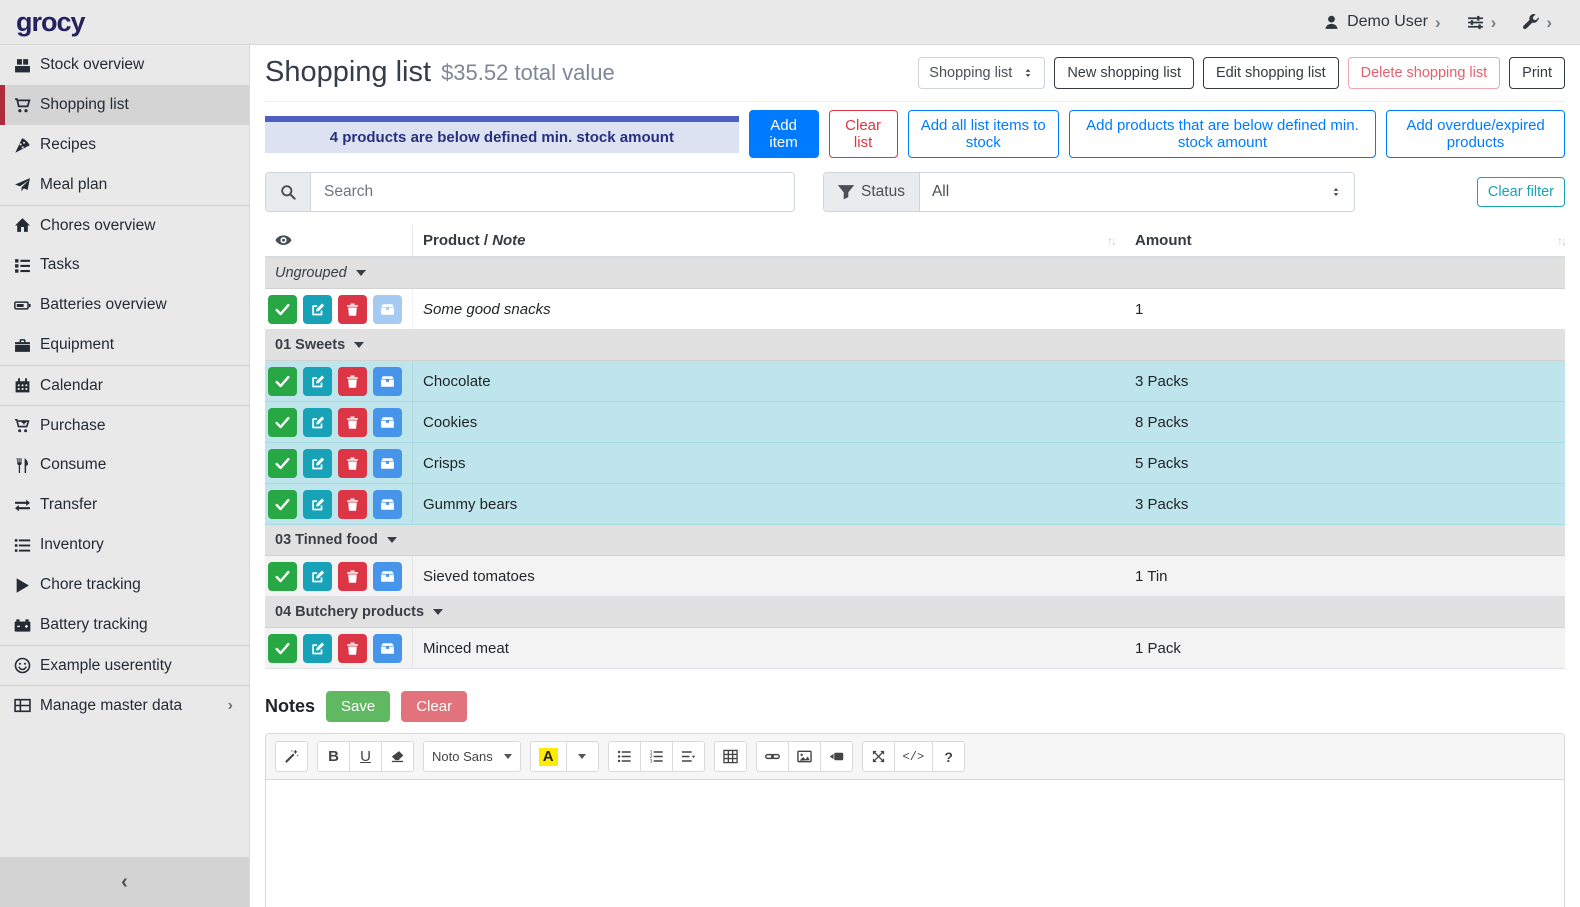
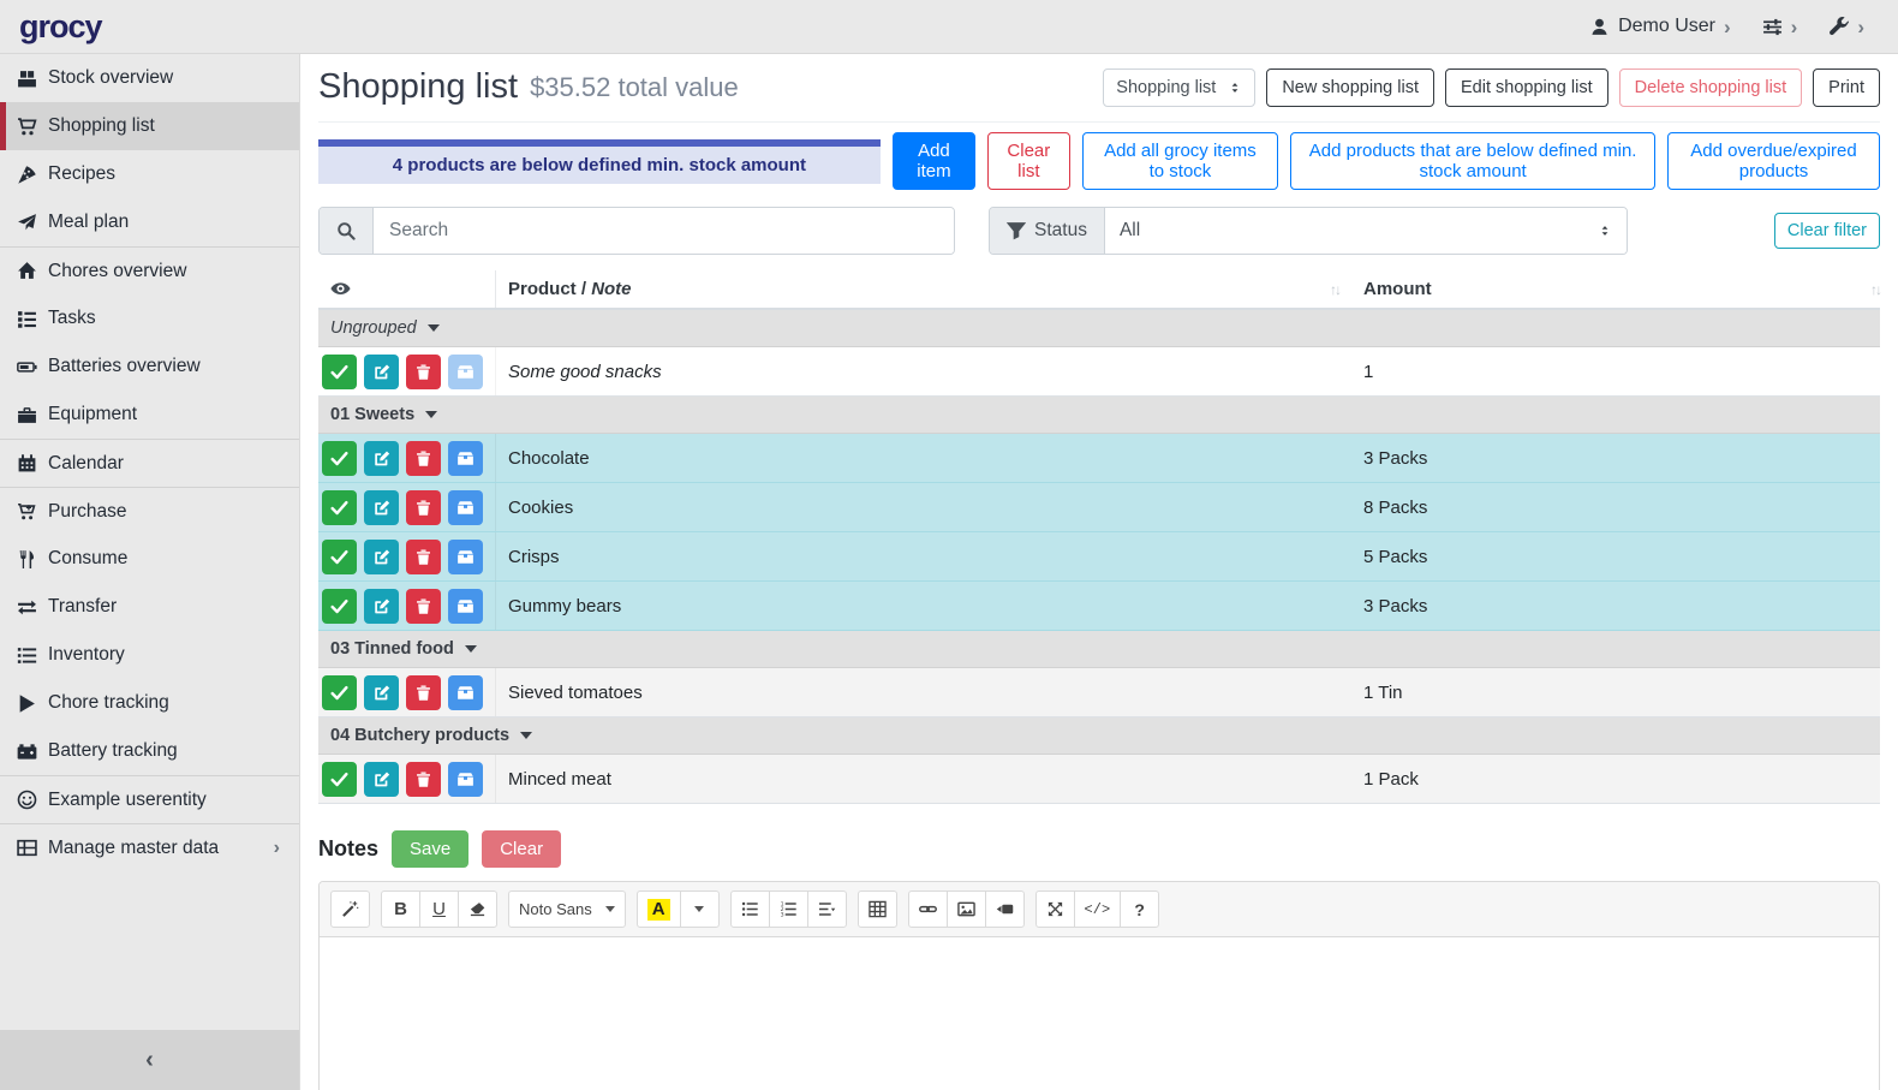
  grocy
  Demo User
  ›
  ›
  ›
  Stock overview
  Shopping list
  Recipes
  Meal plan
  Chores overview
  Tasks
  Batteries overview
  Equipment
  Calendar
  Purchase
  Consume
  Transfer
  Inventory
  Chore tracking
  Battery tracking
  Example userentity
  Manage master data
  ›
  ‹
  Shopping list
  $35.52 total value
  Shopping list
  New shopping list
  Edit shopping list
  Delete shopping list
  Print
  4 products are below defined min. stock amount
  Add item
  Clear list
- Add all list items to stock
+ Add all grocy items to stock
  Add products that are below defined min. stock amount
  Add overdue/expired products
  Search
  Status
  All
  Clear filter
  Product / Note
  ↑↓
  Amount
  ↑↓
  Ungrouped
  Some good snacks
  1
  01 Sweets
  Chocolate
  3 Packs
  Cookies
  8 Packs
  Crisps
  5 Packs
  Gummy bears
  3 Packs
  03 Tinned food
  Sieved tomatoes
  1 Tin
  04 Butchery products
  Minced meat
  1 Pack
  Notes
  Save
  Clear
  B
  U
  Noto Sans
  A
  </>
  ?
